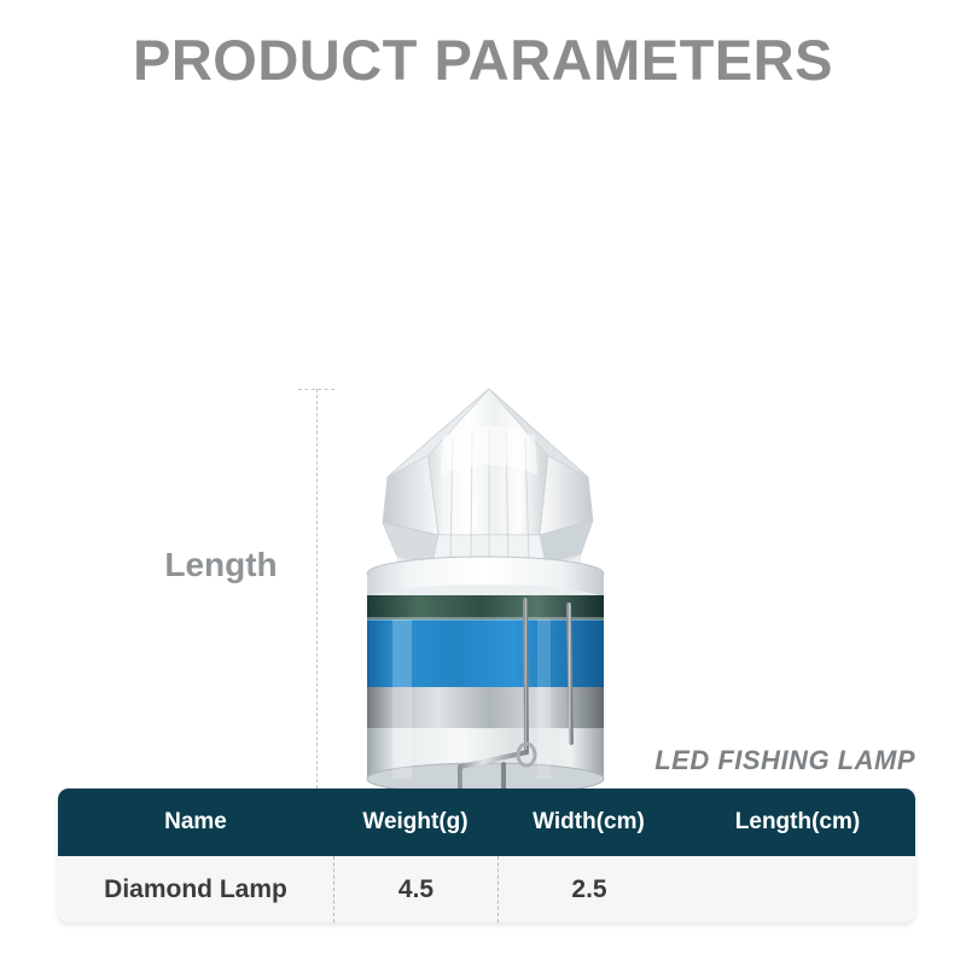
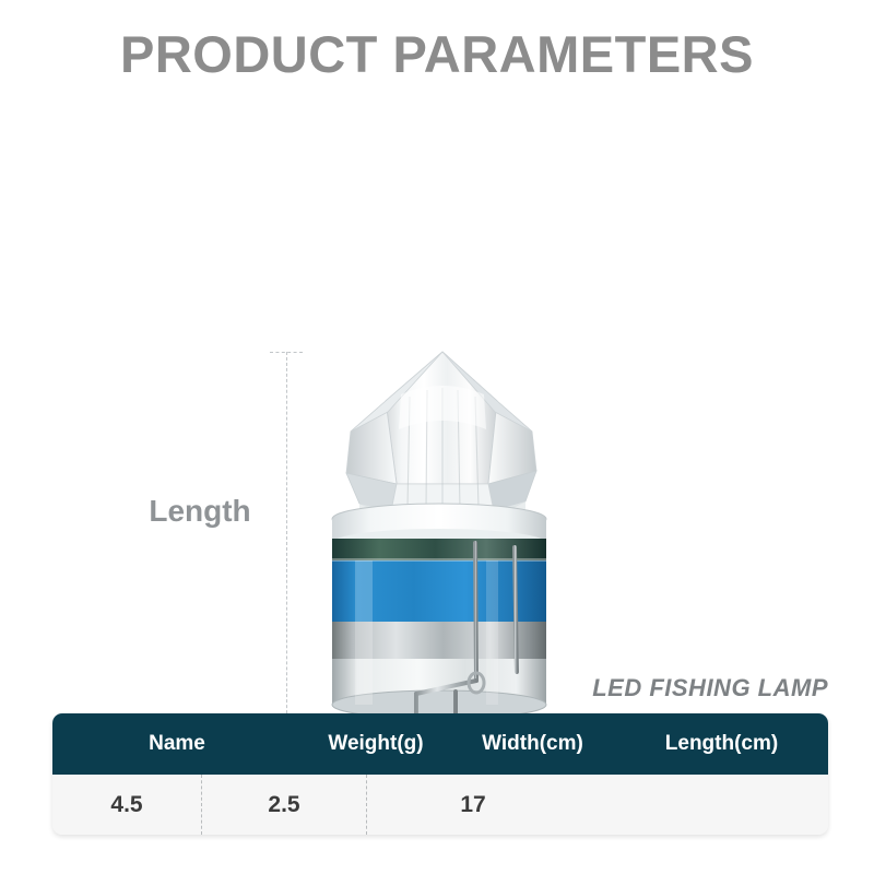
  PRODUCT PARAMETERS
  Length
  LED FISHING LAMP
  Name
  Weight(g)
  Width(cm)
  Length(cm)
- Diamond Lamp
  4.5
  2.5
+ 17
